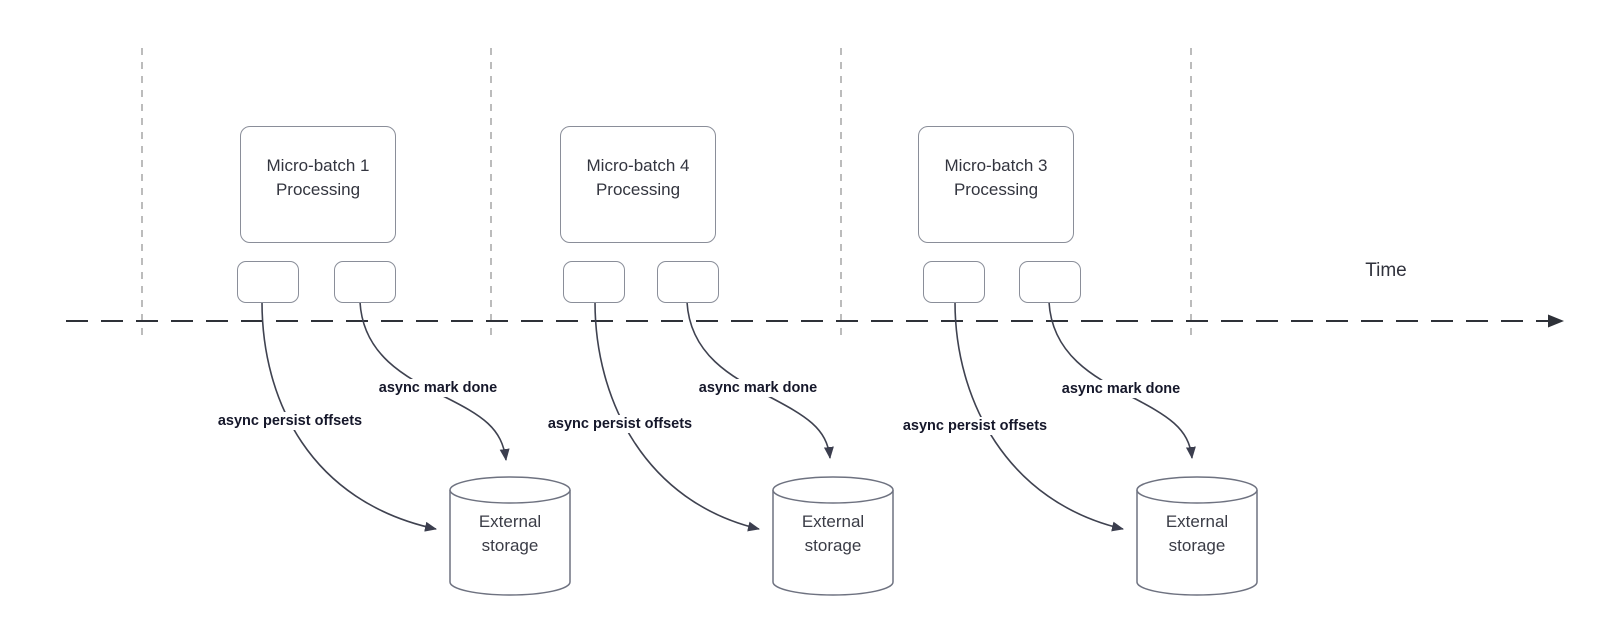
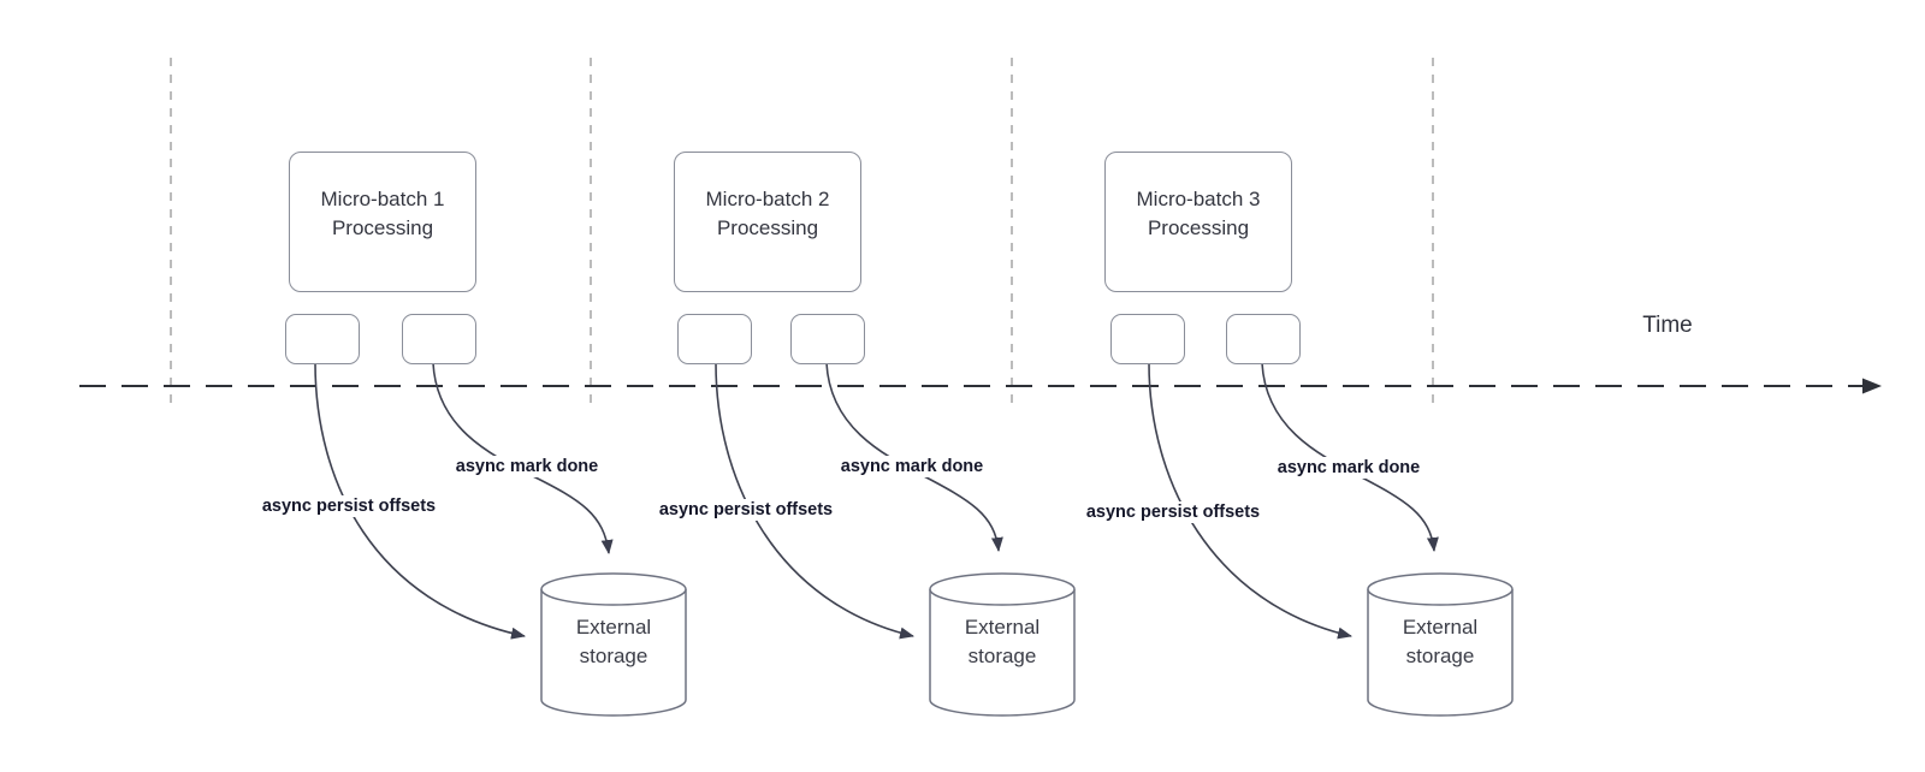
  Micro-batch 1
  Processing
  async persist offsets
  async mark done
  External
  storage
- Micro-batch 4
+ Micro-batch 2
  Processing
  async persist offsets
  async mark done
  External
  storage
  Micro-batch 3
  Processing
  async persist offsets
  async mark done
  External
  storage
  Time
